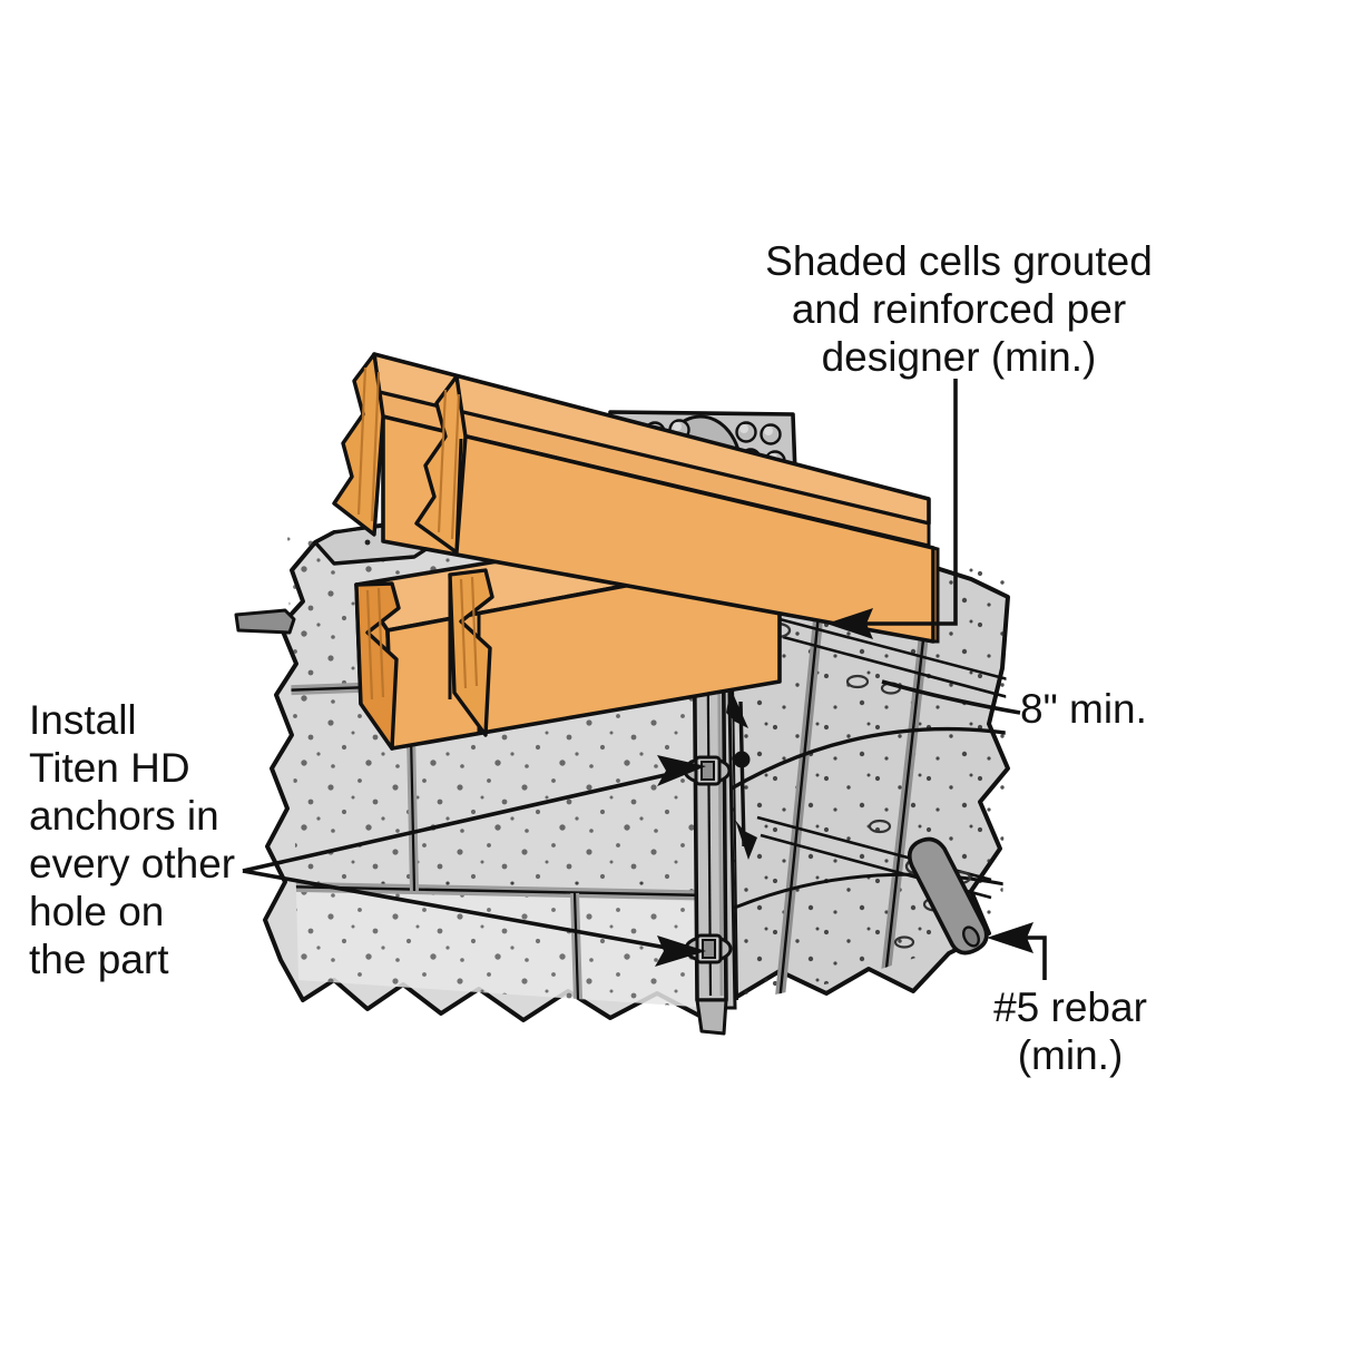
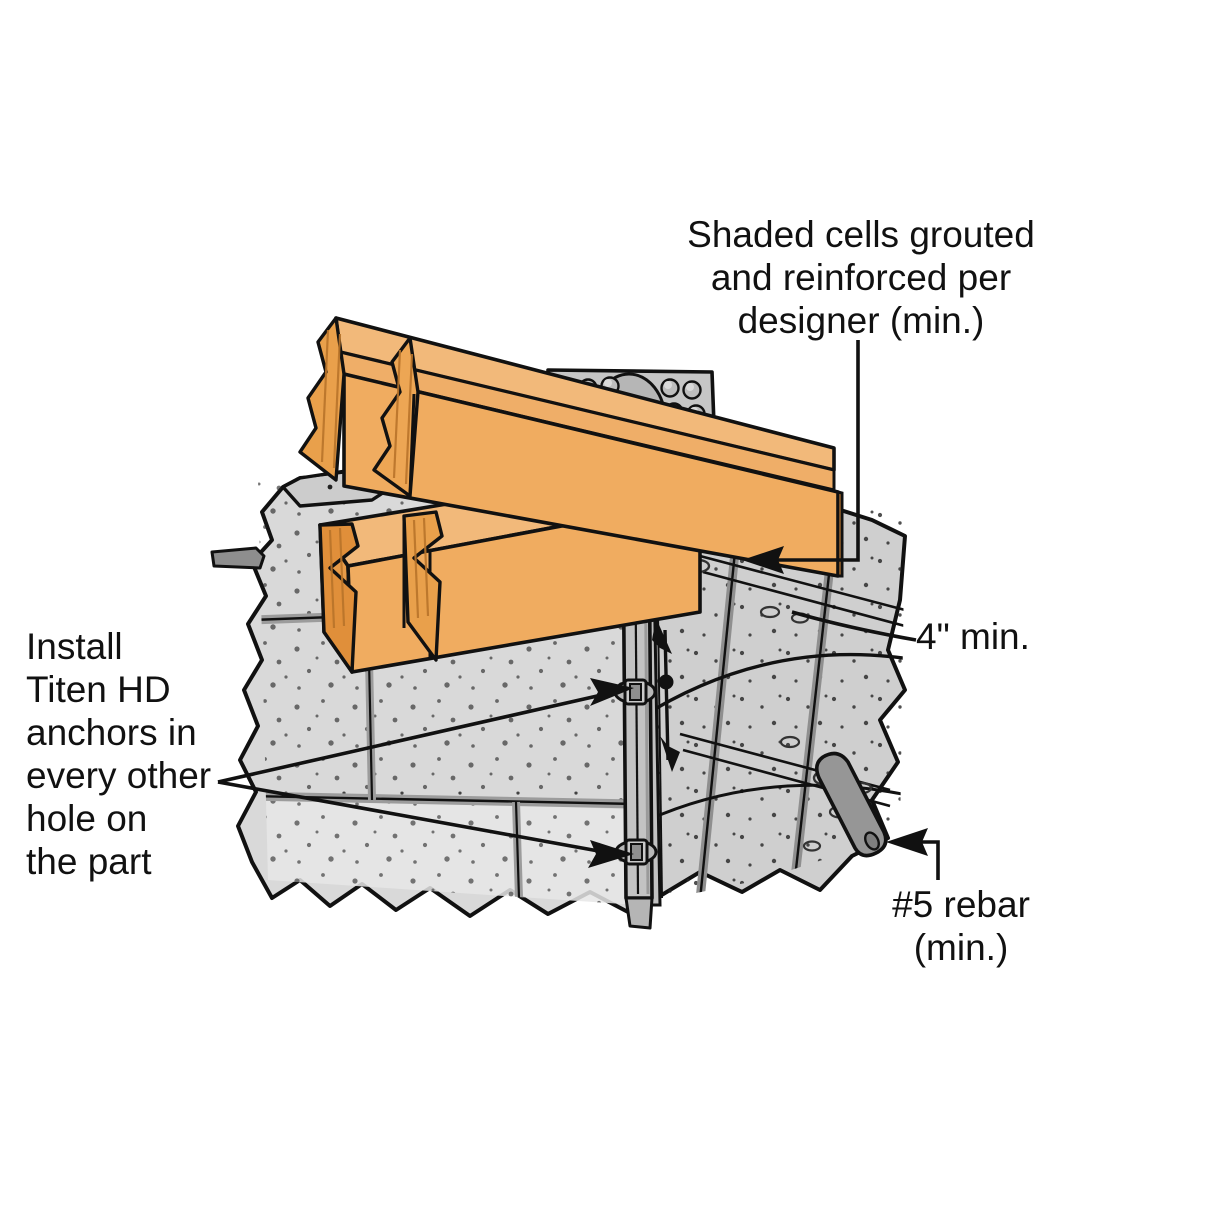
  Shaded cells grouted
  and reinforced per
  designer (min.)
  Install
  Titen HD
  anchors in
  every other
  hole on
  the part
- 8" min.
+ 4" min.
  #5 rebar
  (min.)
